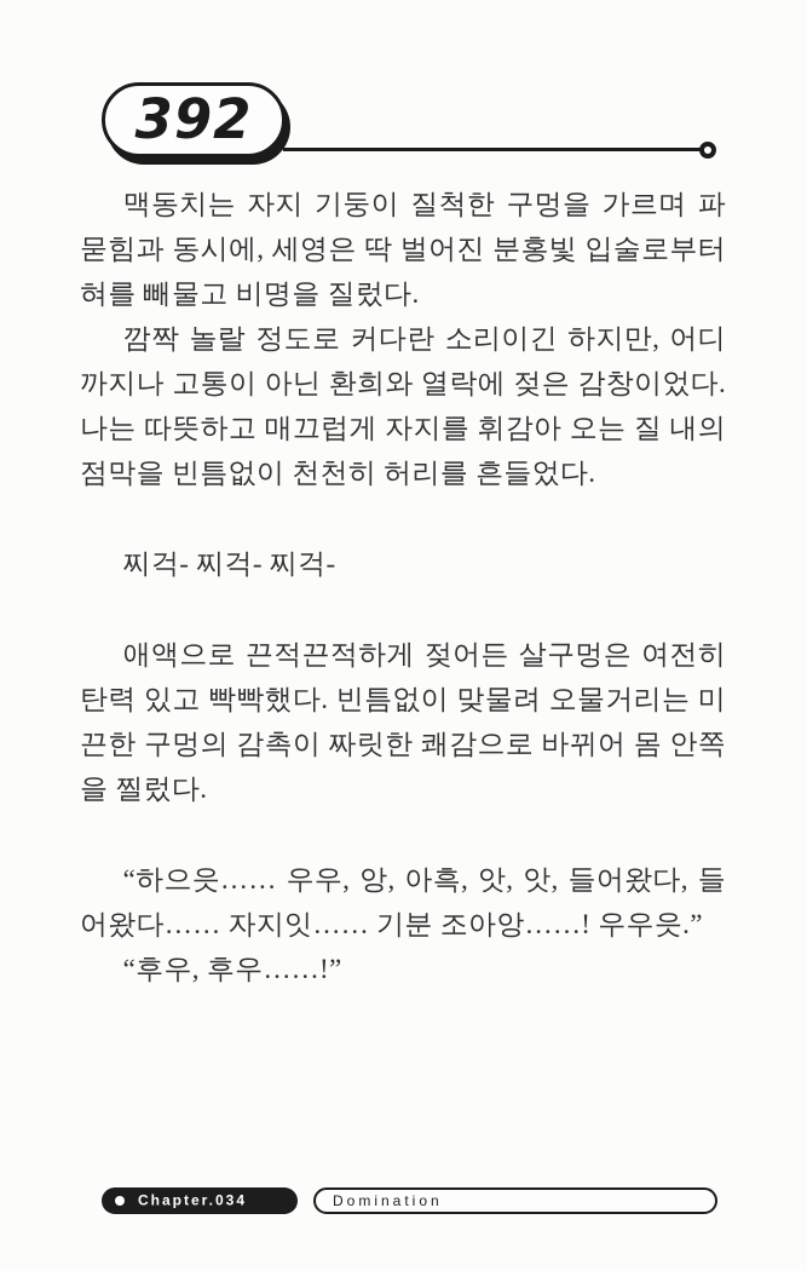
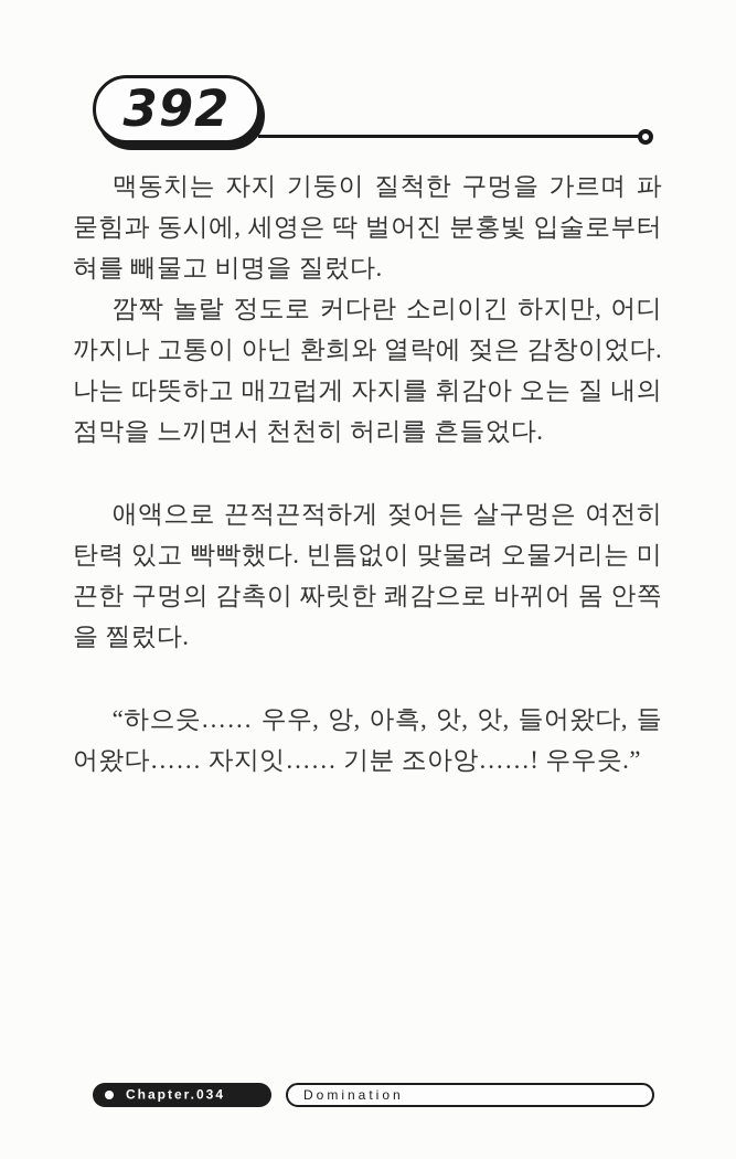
  392
  맥동치는 자지 기둥이 질척한 구멍을 가르며 파묻힘과 동시에, 세영은 딱 벌어진 분홍빛 입술로부터 혀를 빼물고 비명을 질렀다.
- 깜짝 놀랄 정도로 커다란 소리이긴 하지만, 어디까지나 고통이 아닌 환희와 열락에 젖은 감창이었다. 나는 따뜻하고 매끄럽게 자지를 휘감아 오는 질 내의 점막을 빈틈없이 천천히 허리를 흔들었다.
+ 깜짝 놀랄 정도로 커다란 소리이긴 하지만, 어디까지나 고통이 아닌 환희와 열락에 젖은 감창이었다. 나는 따뜻하고 매끄럽게 자지를 휘감아 오는 질 내의 점막을 느끼면서 천천히 허리를 흔들었다.
- 찌걱- 찌걱- 찌걱-
  애액으로 끈적끈적하게 젖어든 살구멍은 여전히 탄력 있고 빡빡했다. 빈틈없이 맞물려 오물거리는 미끈한 구멍의 감촉이 짜릿한 쾌감으로 바뀌어 몸 안쪽을 찔렀다.
  “하으읏…… 우우, 앙, 아흑, 앗, 앗, 들어왔다, 들어왔다…… 자지잇…… 기분 조아앙……! 우우읏.”
- “후우, 후우……!”
  Chapter.034
  Domination
